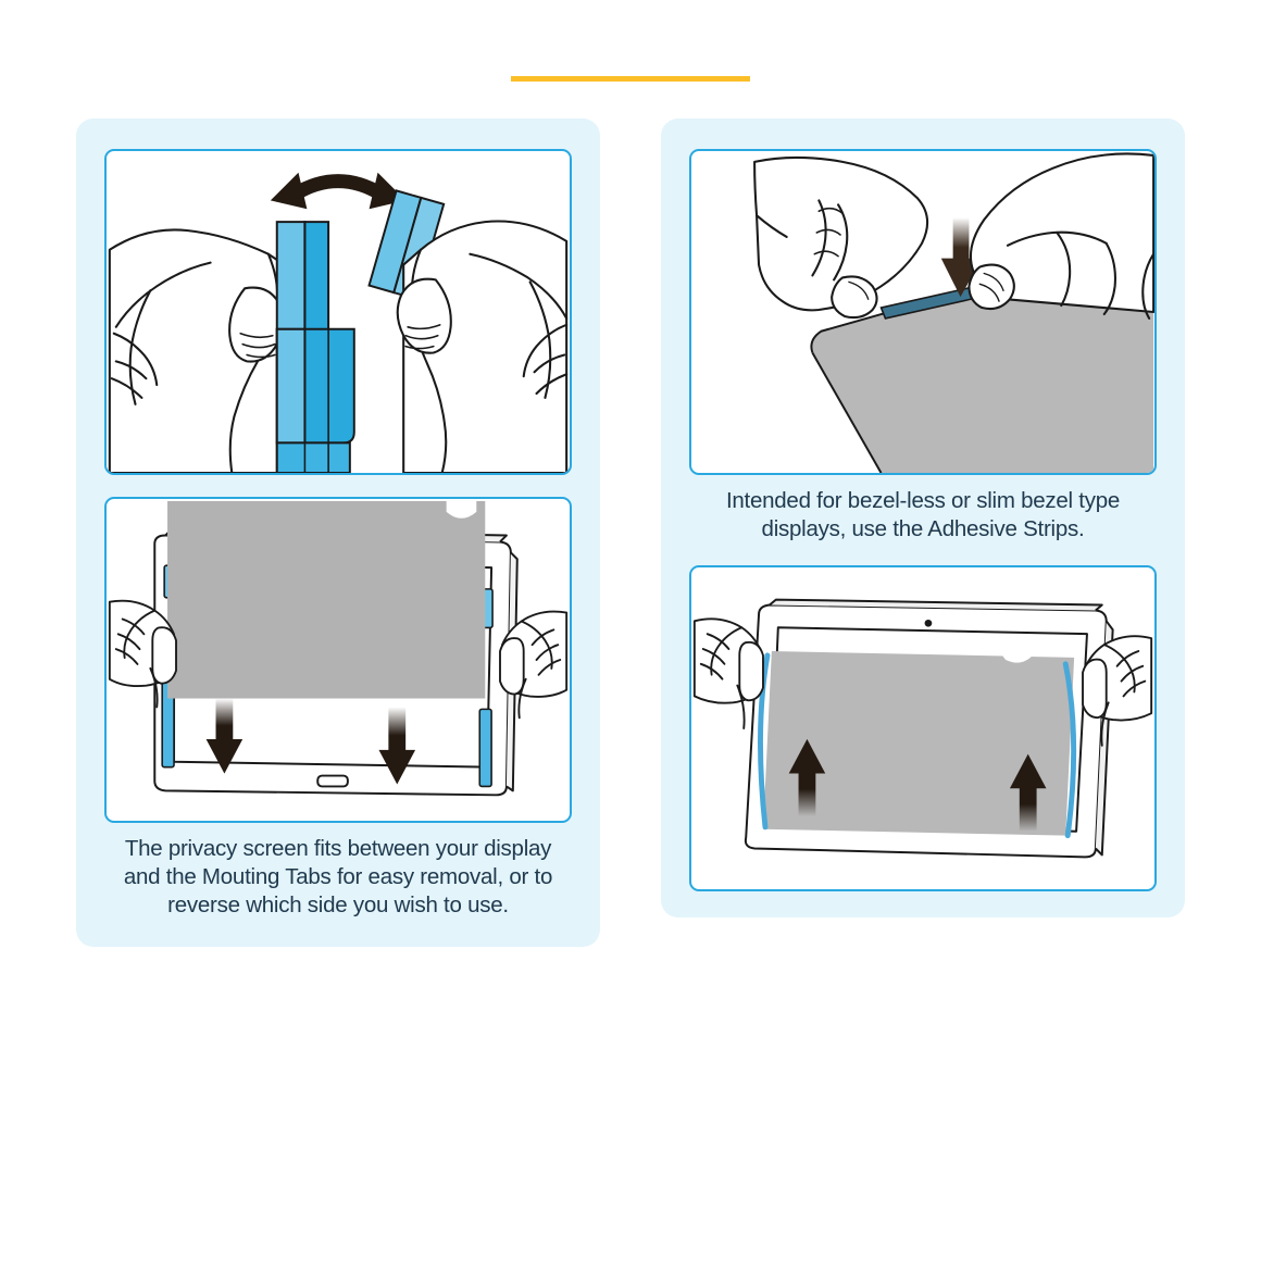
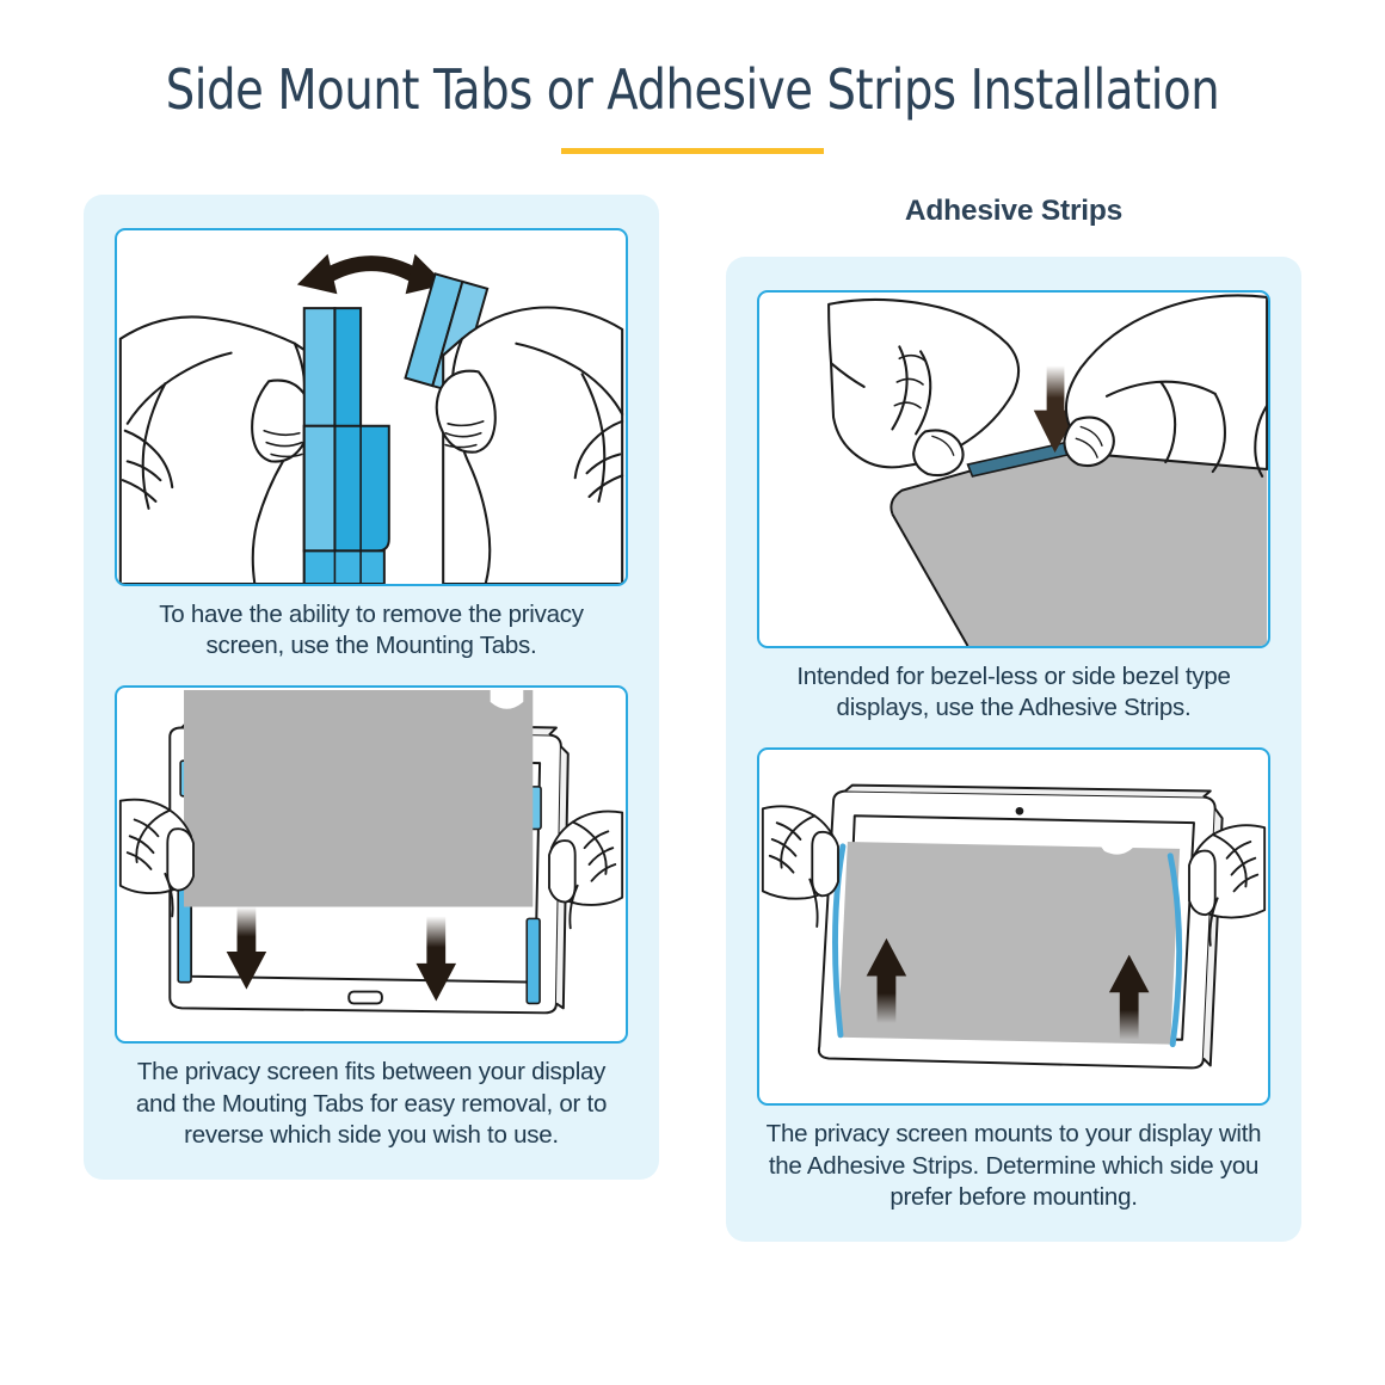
+ Side Mount Tabs or Adhesive Strips Installation
+ To have the ability to remove the privacy screen, use the Mounting Tabs.
  The privacy screen fits between your display and the Mouting Tabs for easy removal, or to reverse which side you wish to use.
+ Adhesive Strips
- Intended for bezel-less or slim bezel type displays, use the Adhesive Strips.
+ Intended for bezel-less or side bezel type displays, use the Adhesive Strips.
+ The privacy screen mounts to your display with the Adhesive Strips. Determine which side you prefer before mounting.
